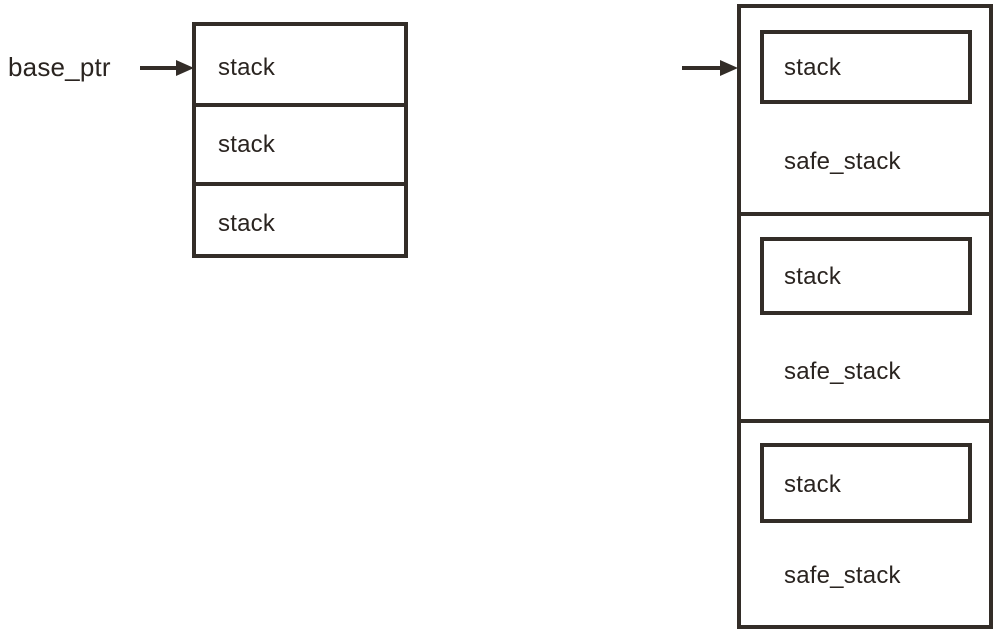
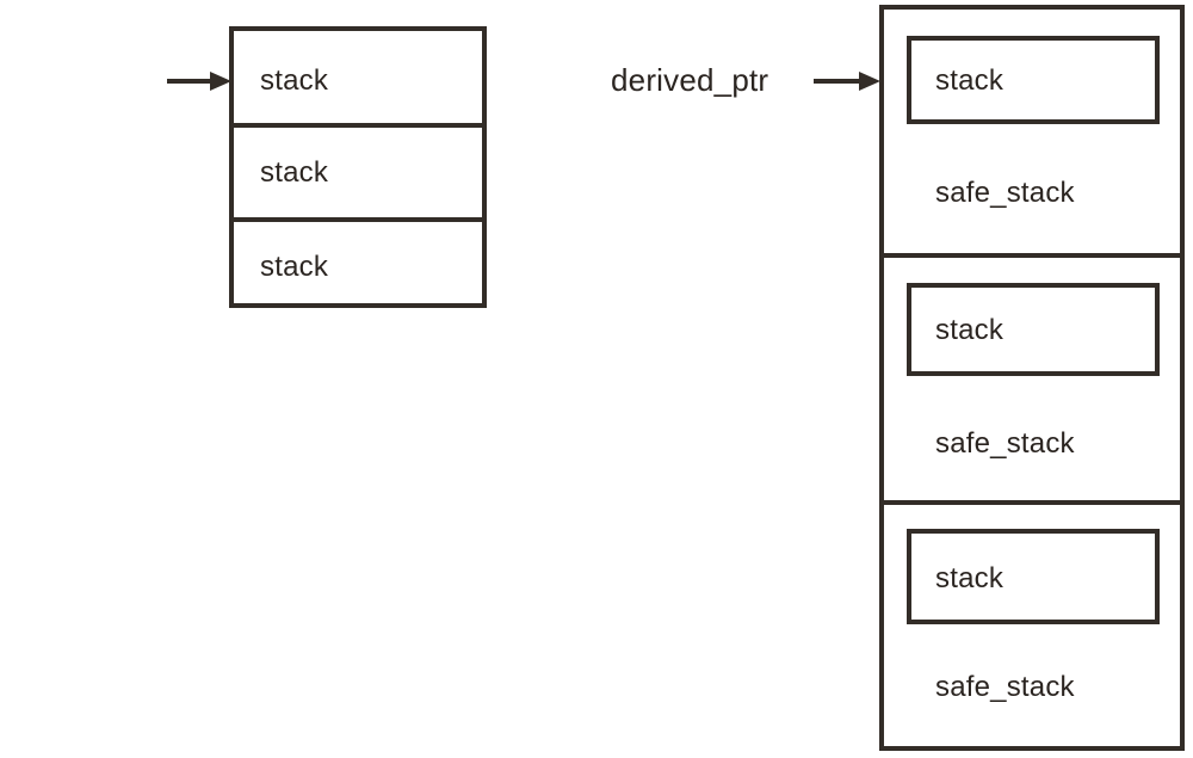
- base_ptr
  stack
  stack
  stack
+ derived_ptr
  stack
  safe_stack
  stack
  safe_stack
  stack
  safe_stack
